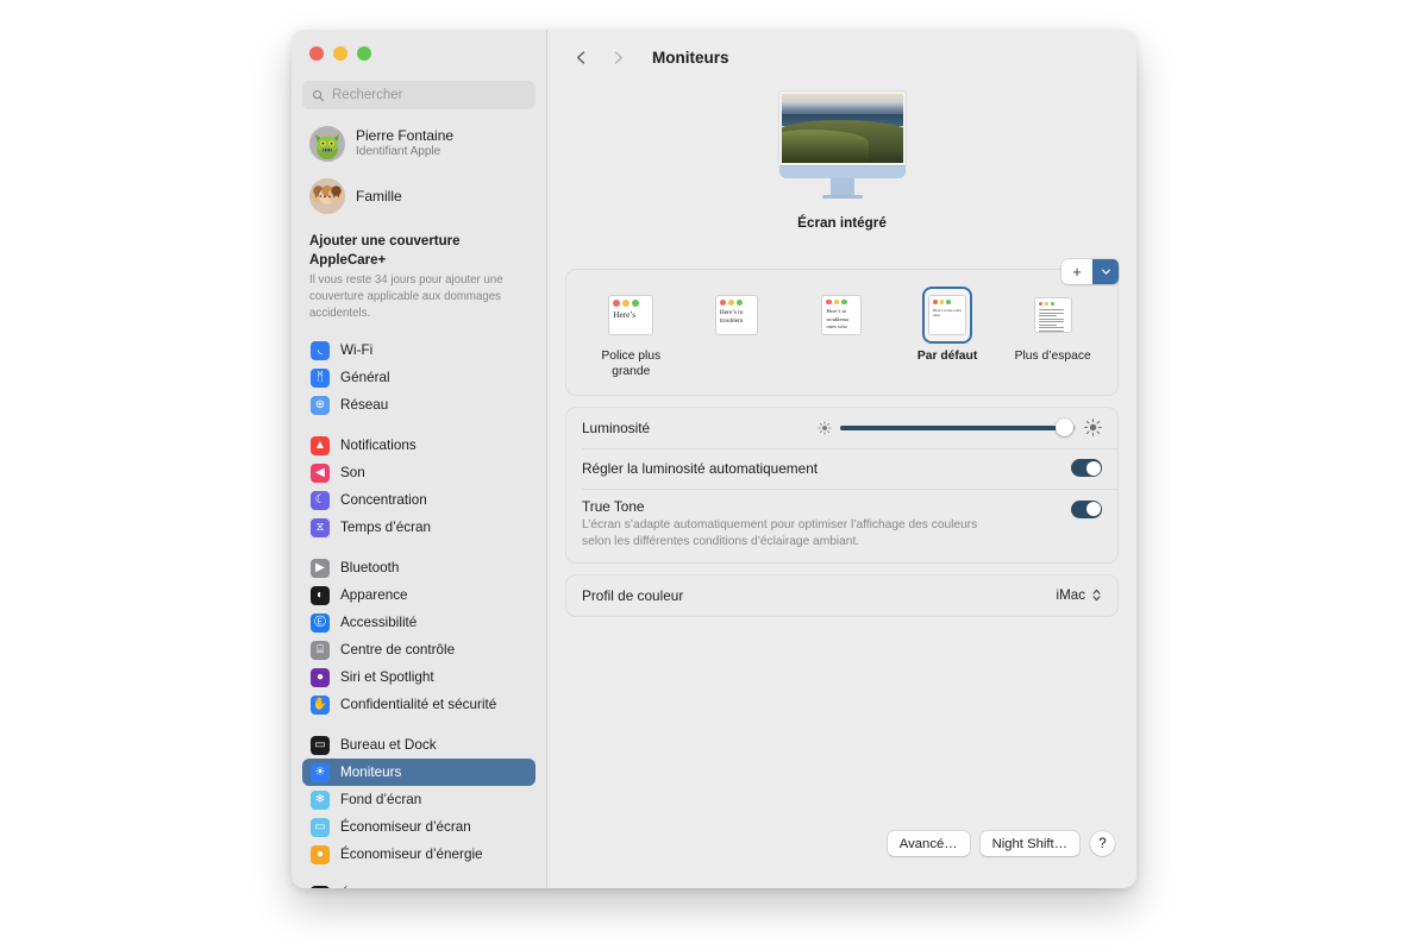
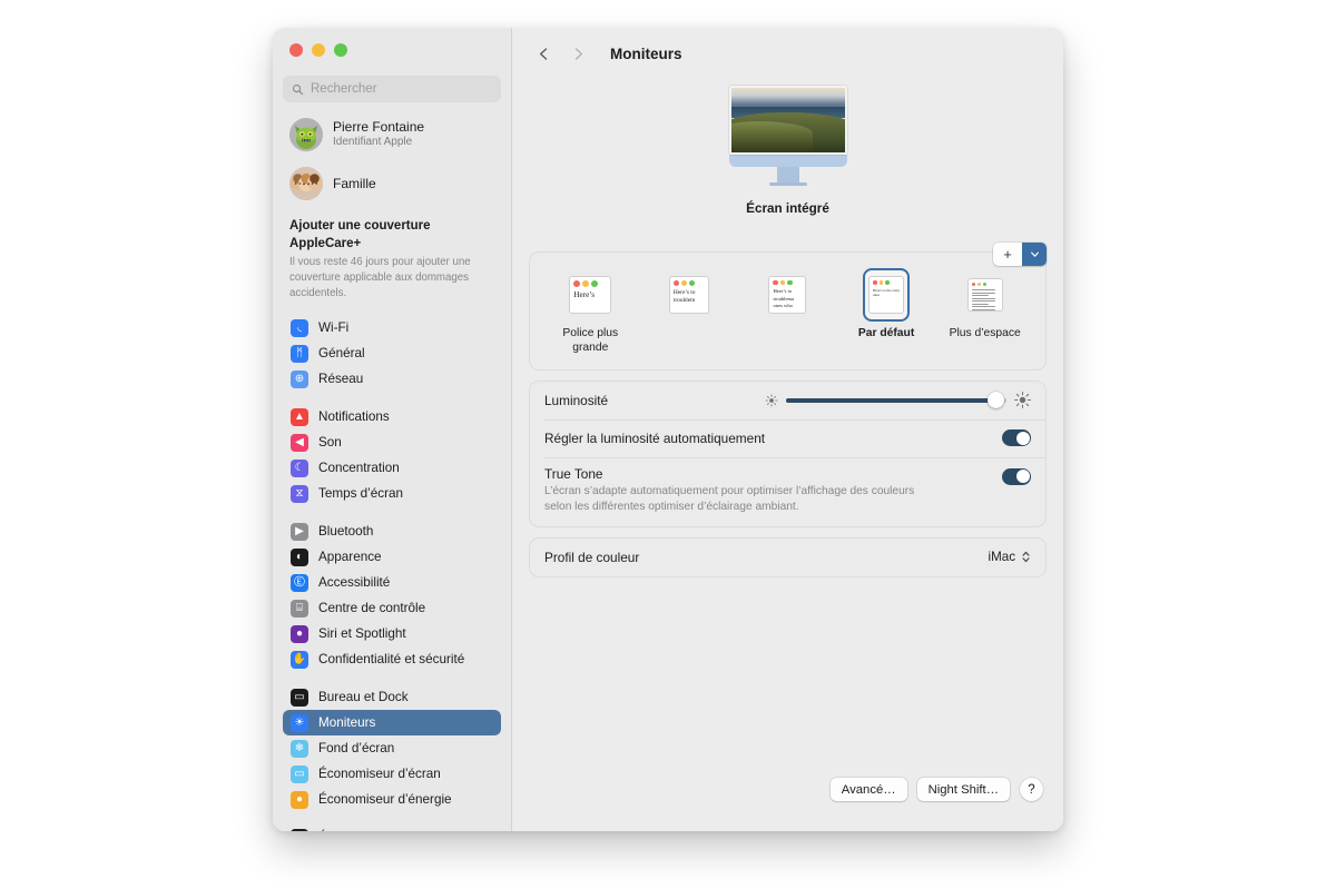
  Rechercher
  Pierre Fontaine
  Identifiant Apple
  Famille
  Ajouter une couverture AppleCare+
- Il vous reste 34 jours pour ajouter une couverture applicable aux dommages accidentels.
+ Il vous reste 46 jours pour ajouter une couverture applicable aux dommages accidentels.
  ◟
  Wi-Fi
  ᛗ
  Général
  ⊕
  Réseau
  ▲
  Notifications
  ◀
  Son
  ☾
  Concentration
  ⧖
  Temps d’écran
  ▶
  Bluetooth
  ◐
  Apparence
  Ⓔ
  Accessibilité
  ⌸
  Centre de contrôle
  ●
  Siri et Spotlight
  ✋
  Confidentialité et sécurité
  ▭
  Bureau et Dock
  ☀
  Moniteurs
  ❄
  Fond d’écran
  ▭
  Économiseur d’écran
  ●
  Économiseur d’énergie
  Moniteurs
  Écran intégré
  +
  Here’s
  Police plus grande
  Par défaut
  Plus d’espace
  Luminosité
  Régler la luminosité automatiquement
  True Tone
- L’écran s’adapte automatiquement pour optimiser l’affichage des couleurs selon les différentes conditions d’éclairage ambiant.
+ L’écran s’adapte automatiquement pour optimiser l’affichage des couleurs selon les différentes optimiser d’éclairage ambiant.
  Profil de couleur
  iMac
  Avancé…
  Night Shift…
  ?
